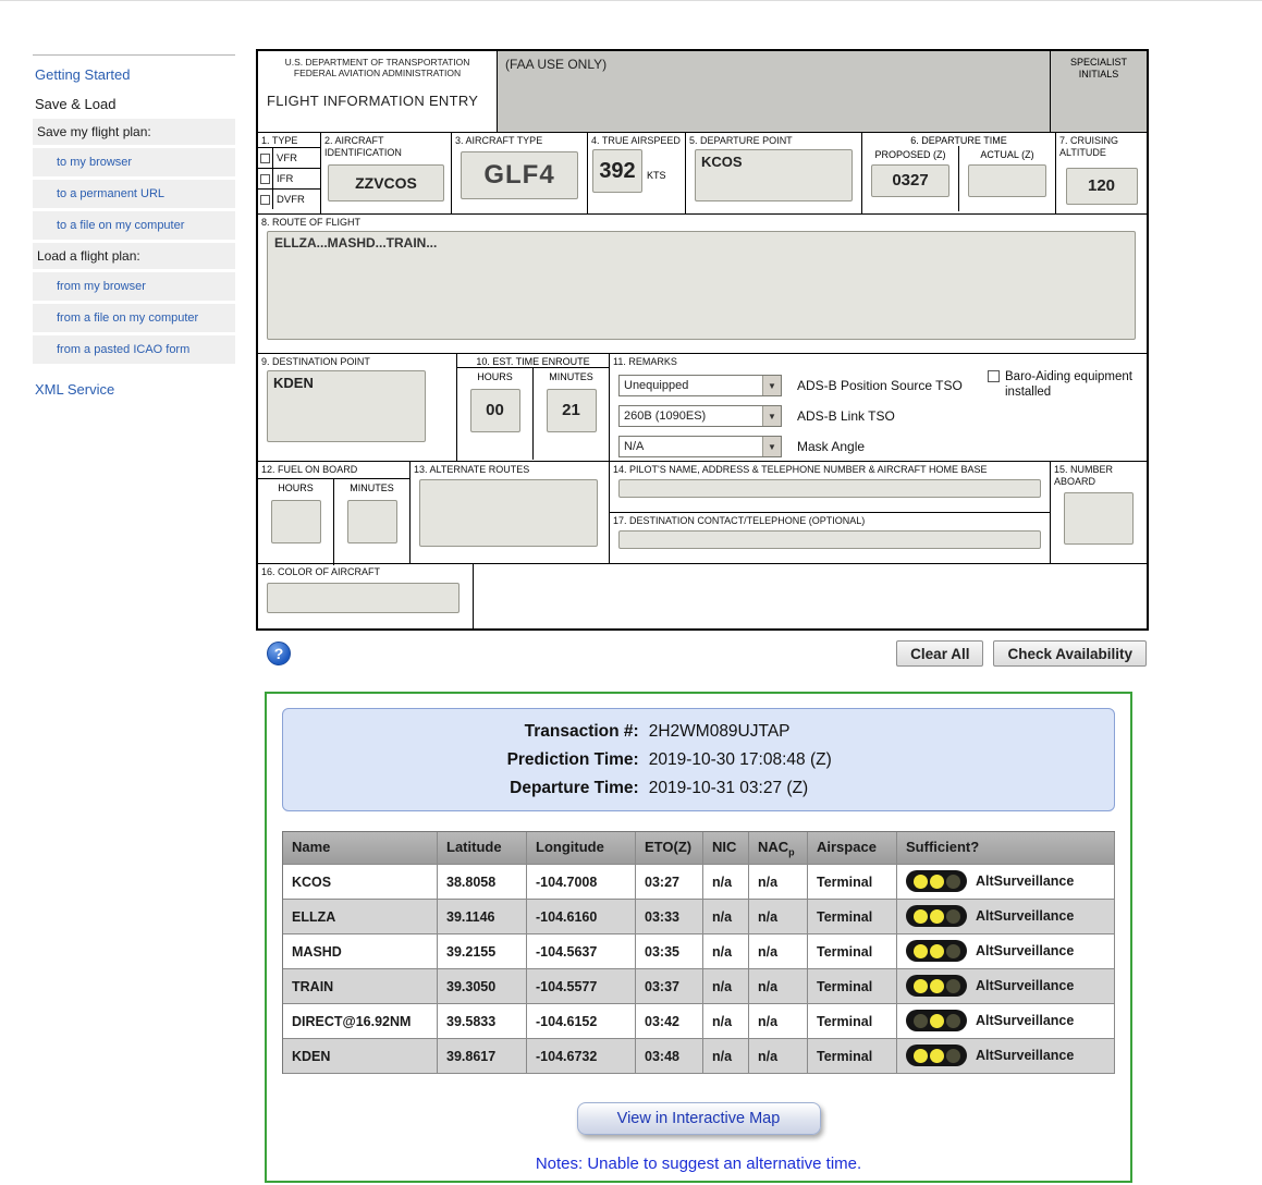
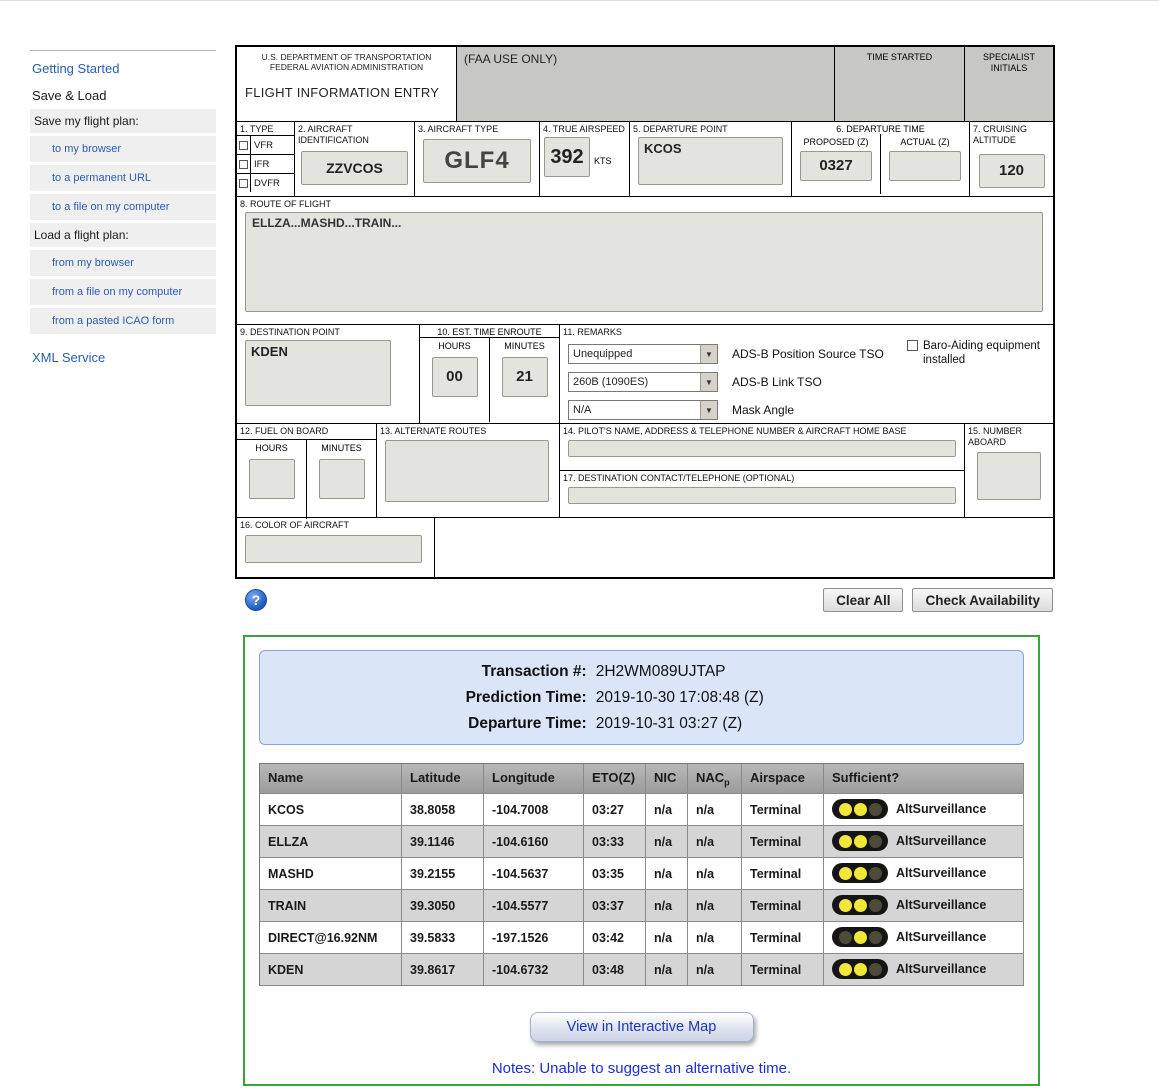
  Getting Started
  Save & Load
  Save my flight plan:
  to my browser
  to a permanent URL
  to a file on my computer
  Load a flight plan:
  from my browser
  from a file on my computer
  from a pasted ICAO form
  XML Service
  U.S. DEPARTMENT OF TRANSPORTATION
  FEDERAL AVIATION ADMINISTRATION
  FLIGHT INFORMATION ENTRY
  (FAA USE ONLY)
+ TIME STARTED
  SPECIALIST INITIALS
  1. TYPE
  VFR
  IFR
  DVFR
  2. AIRCRAFT IDENTIFICATION
  ZZVCOS
  3. AIRCRAFT TYPE
  GLF4
  4. TRUE AIRSPEED
  392
  KTS
  5. DEPARTURE POINT
  KCOS
  6. DEPARTURE TIME
  PROPOSED (Z)
  0327
  ACTUAL (Z)
  7. CRUISING ALTITUDE
  120
  8. ROUTE OF FLIGHT
  ELLZA...MASHD...TRAIN...
  9. DESTINATION POINT
  KDEN
  10. EST. TIME ENROUTE
  HOURS
  00
  MINUTES
  21
  11. REMARKS
  Unequipped
  ▼
  ADS-B Position Source TSO
  260B (1090ES)
  ▼
  ADS-B Link TSO
  N/A
  ▼
  Mask Angle
  Baro-Aiding equipment installed
  12. FUEL ON BOARD
  HOURS
  MINUTES
  13. ALTERNATE ROUTES
  14. PILOT'S NAME, ADDRESS & TELEPHONE NUMBER & AIRCRAFT HOME BASE
  17. DESTINATION CONTACT/TELEPHONE (OPTIONAL)
  15. NUMBER ABOARD
  16. COLOR OF AIRCRAFT
  ?
  Clear All
  Check Availability
  Transaction #:
  2H2WM089UJTAP
  Prediction Time:
  2019-10-30 17:08:48 (Z)
  Departure Time:
  2019-10-31 03:27 (Z)
  Name
  Latitude
  Longitude
  ETO(Z)
  NIC
  NACp
  Airspace
  Sufficient?
  KCOS
  38.8058
  -104.7008
  03:27
  n/a
  n/a
  Terminal
  AltSurveillance
  ELLZA
  39.1146
  -104.6160
  03:33
  n/a
  n/a
  Terminal
  AltSurveillance
  MASHD
  39.2155
  -104.5637
  03:35
  n/a
  n/a
  Terminal
  AltSurveillance
  TRAIN
  39.3050
  -104.5577
  03:37
  n/a
  n/a
  Terminal
  AltSurveillance
  DIRECT@16.92NM
  39.5833
- -104.6152
+ -197.1526
  03:42
  n/a
  n/a
  Terminal
  AltSurveillance
  KDEN
  39.8617
  -104.6732
  03:48
  n/a
  n/a
  Terminal
  AltSurveillance
  View in Interactive Map
  Notes: Unable to suggest an alternative time.
